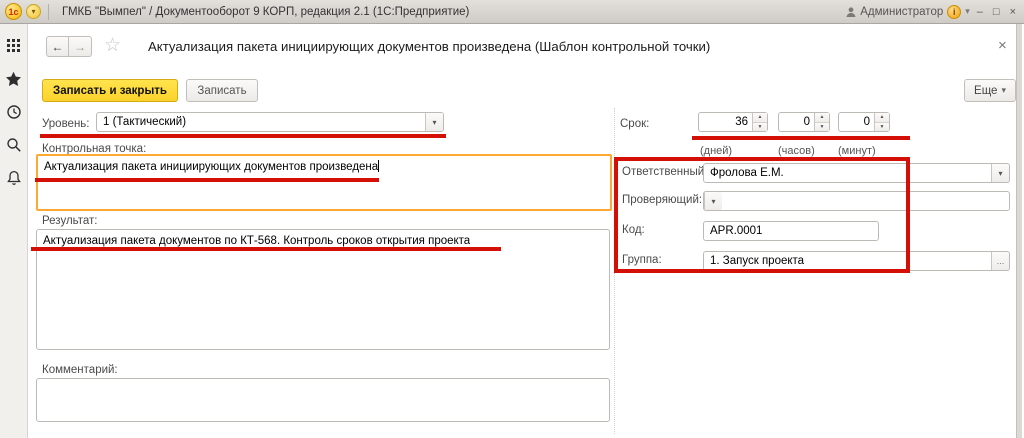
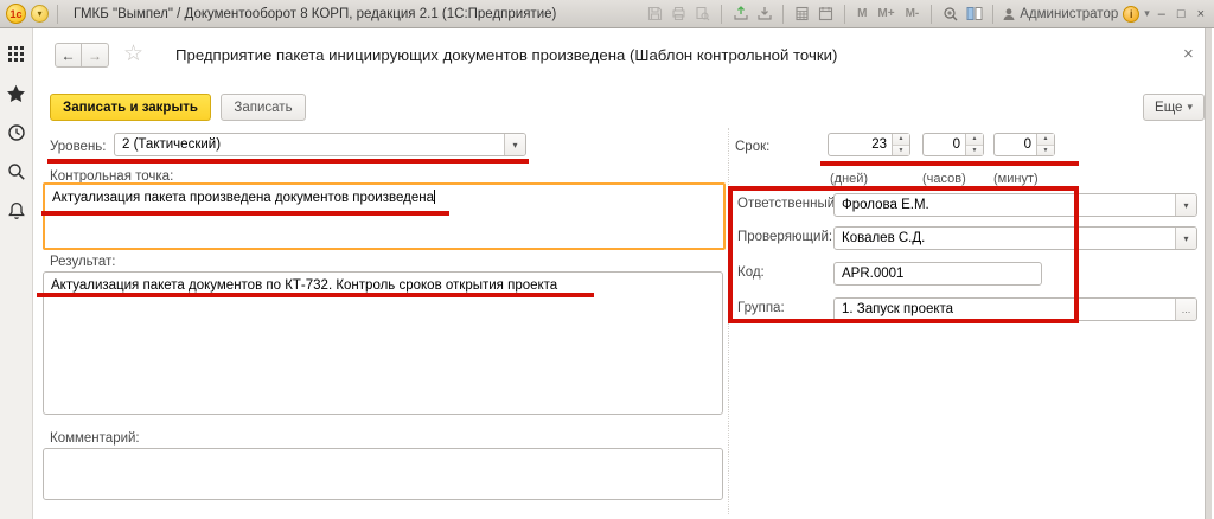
  1с
  ▾
- ГМКБ "Вымпел" / Документооборот 9 КОРП, редакция 2.1 (1С:Предприятие)
+ ГМКБ "Вымпел" / Документооборот 8 КОРП, редакция 2.1 (1С:Предприятие)
+ M
+ M+
+ M-
  Администратор
  i
  ▾
  –
  □
  ×
  ←
  →
  ☆
- Актуализация пакета инициирующих документов произведена (Шаблон контрольной точки)
+ Предприятие пакета инициирующих документов произведена (Шаблон контрольной точки)
  ×
  Записать и закрыть
  Записать
  Еще
  ▾
  Уровень:
- 1 (Тактический)
+ 2 (Тактический)
  ▾
  Контрольная точка:
- Актуализация пакета инициирующих документов произведена
+ Актуализация пакета произведена документов произведена
  Результат:
- Актуализация пакета документов по КТ-568. Контроль сроков открытия проекта
+ Актуализация пакета документов по КТ-732. Контроль сроков открытия проекта
  Комментарий:
  Срок:
- 36
+ 23
  0
  0
  (дней)
  (часов)
  (минут)
  Ответственный
  Фролова Е.М.
  ▾
  Проверяющий:
+ Ковалев С.Д.
  ▾
  Код:
  APR.0001
  Группа:
  1. Запуск проекта
  …
